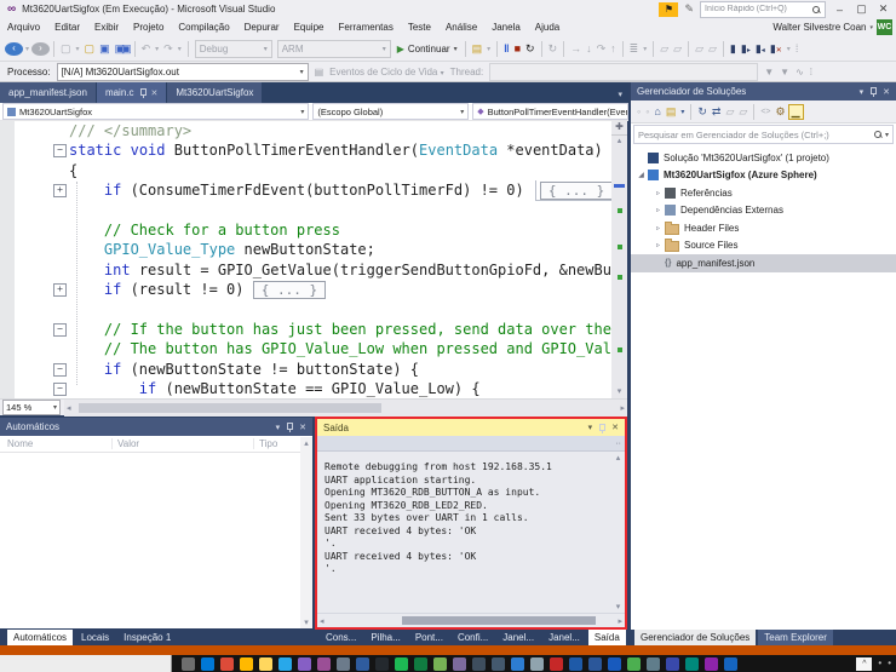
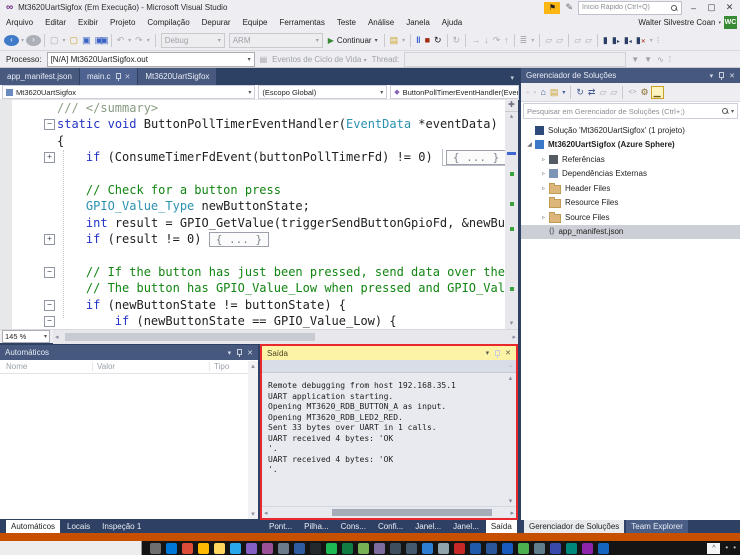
  ∞
  Mt3620UartSigfox (Em Execução) - Microsoft Visual Studio
  ⚑
  ✎
  –
  ▢
  ✕
  Arquivo
  Editar
  Exibir
  Projeto
  Compilação
  Depurar
  Equipe
  Ferramentas
  Teste
  Análise
  Janela
  Ajuda
  Walter Silvestre Coan
  ‹
  ›
  ▢
  ▢
  ▣
  ▣▣
  ↶
  ↷
  Debug
  ARM
  ▶
  Continuar
  ▤
  ‖
  ■
  ↻
  ↻
  →
  ↓
  ↷
  ↑
  ≣
  ▱
  ▱
  ▱
  ▱
  ▮
  ⁞
  Processo:
  [N/A] Mt3620UartSigfox.out
  ▤
  Eventos de Ciclo de Vida
  Thread:
  ▼
  ▼
  ∿
  ⁞
  app_manifest.json
  main.c
  Mt3620UartSigfox
  Mt3620UartSigfox
  (Escopo Global)
  ButtonPollTimerEventHandler(Eve
  /// </summary>
  −
  static void ButtonPollTimerEventHandler(EventData *eventData)
  {
  +
  if (ConsumeTimerFdEvent(buttonPollTimerFd) != 0) { ... }
  // Check for a button press
  GPIO_Value_Type newButtonState;
  int result = GPIO_GetValue(triggerSendButtonGpioFd, &newBu
  +
  if (result != 0) { ... }
  −
  // If the button has just been pressed, send data over the
  // The button has GPIO_Value_Low when pressed and GPIO_Val
  −
  if (newButtonState != buttonState) {
  −
  if (newButtonState == GPIO_Value_Low) {
  ✚
  145 %
  Gerenciador de Soluções
  ◦
  ◦
  ⌂
  ▤
  ↻
  ⇄
  ▱
  ▱
  ⚙
  ▁
  Pesquisar em Gerenciador de Soluções (Ctrl+;)
  Solução 'Mt3620UartSigfox' (1 projeto)
  Mt3620UartSigfox (Azure Sphere)
  Referências
  Dependências Externas
  Header Files
+ Resource Files
  Source Files
  app_manifest.json
  Automáticos
  Nome
  Valor
  Tipo
  Saída
  Remote debugging from host 192.168.35.1
  UART application starting.
  Opening MT3620_RDB_BUTTON_A as input.
  Opening MT3620_RDB_LED2_RED.
  Sent 33 bytes over UART in 1 calls.
  UART received 4 bytes: 'OK
  '.
  UART received 4 bytes: 'OK
  '.
  Automáticos
  Locais
  Inspeção 1
- Cons...
+ Pont...
  Pilha...
- Pont...
+ Cons...
  Confi...
  Janel...
  Janel...
  Saída
  Gerenciador de Soluções
  Team Explorer
  •
  •
